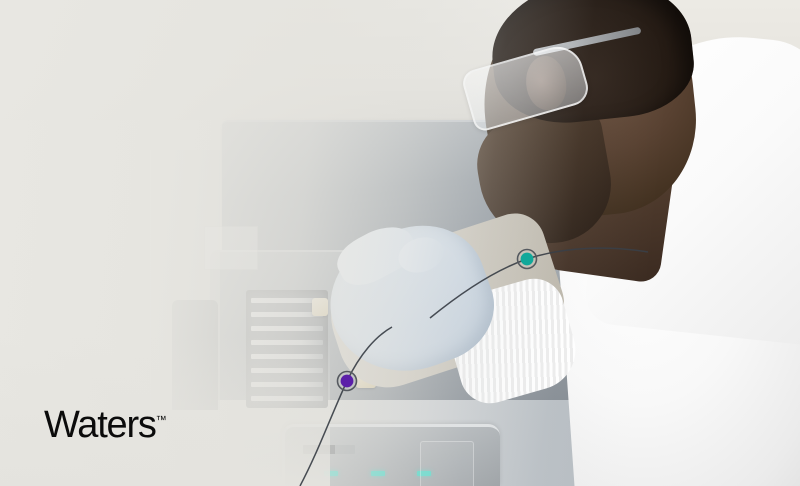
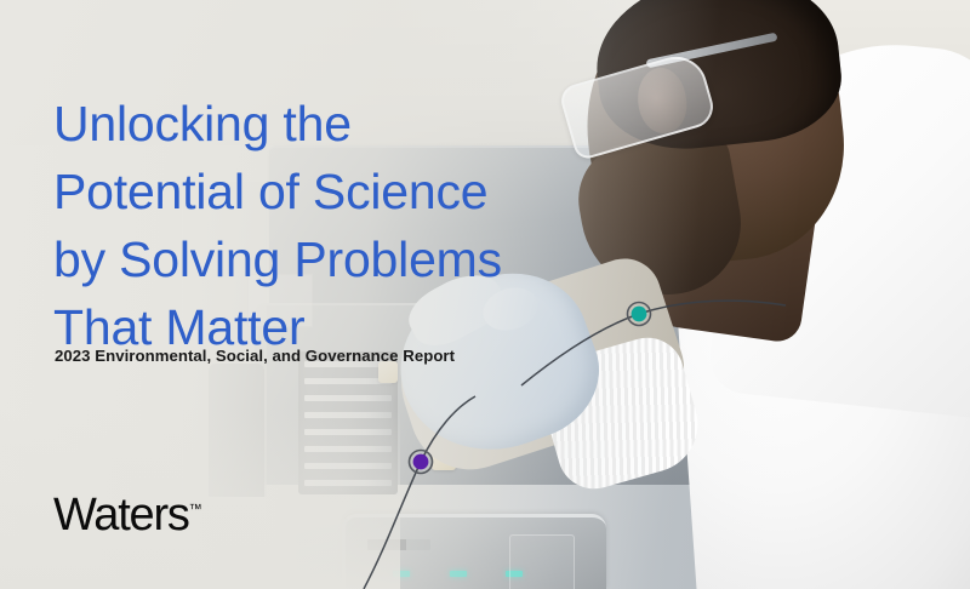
+ Unlocking the
+ Potential of Science
+ by Solving Problems
+ That Matter
+ 2023 Environmental, Social, and Governance Report
  Waters™
